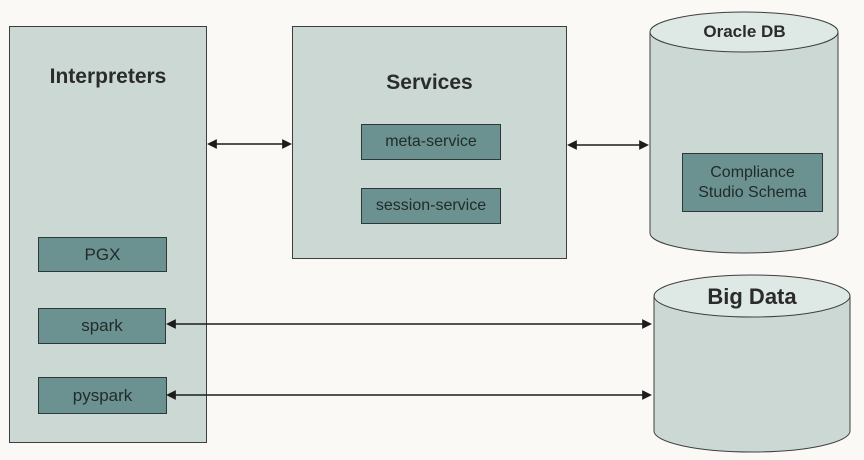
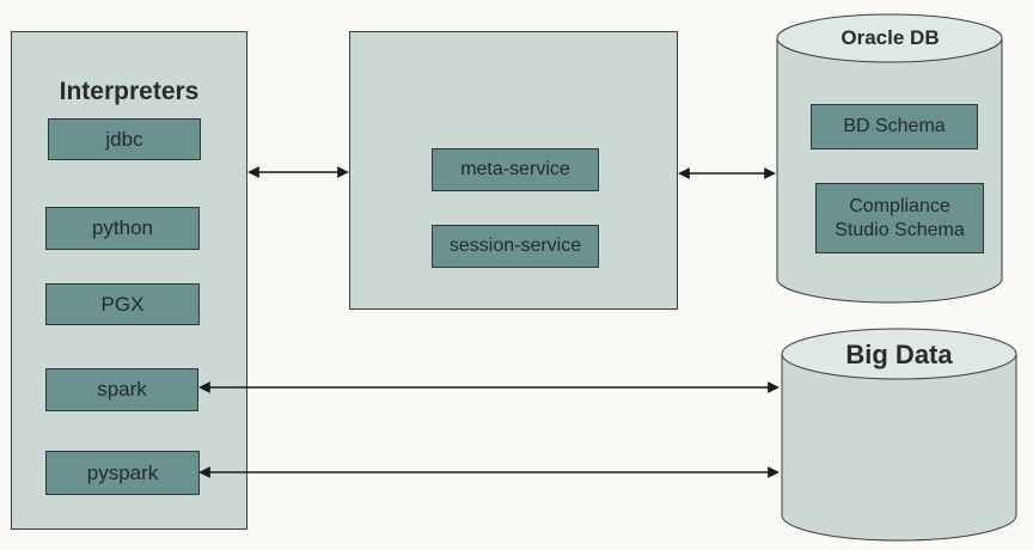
  Interpreters
+ jdbc
+ python
  PGX
  spark
  pyspark
- Services
  meta-service
  session-service
  Oracle DB
+ BD Schema
  Compliance Studio Schema
  Big Data
